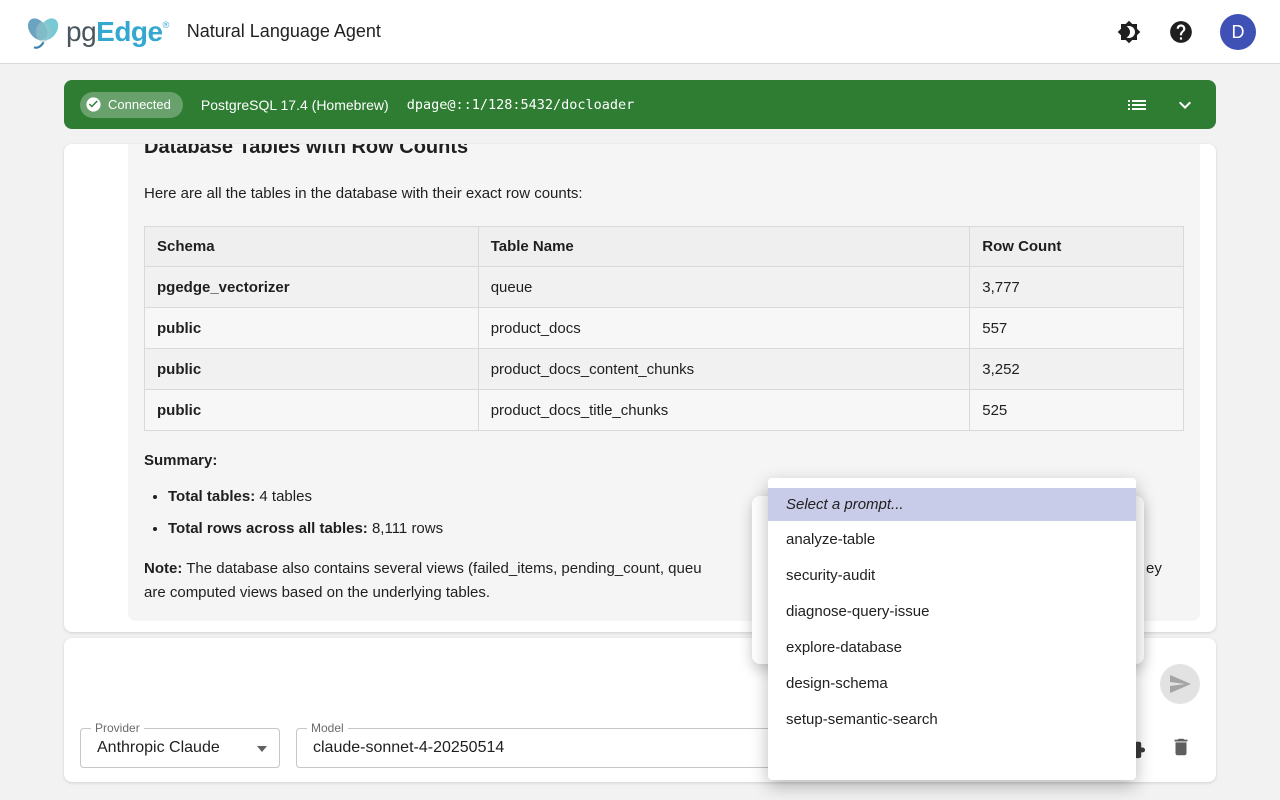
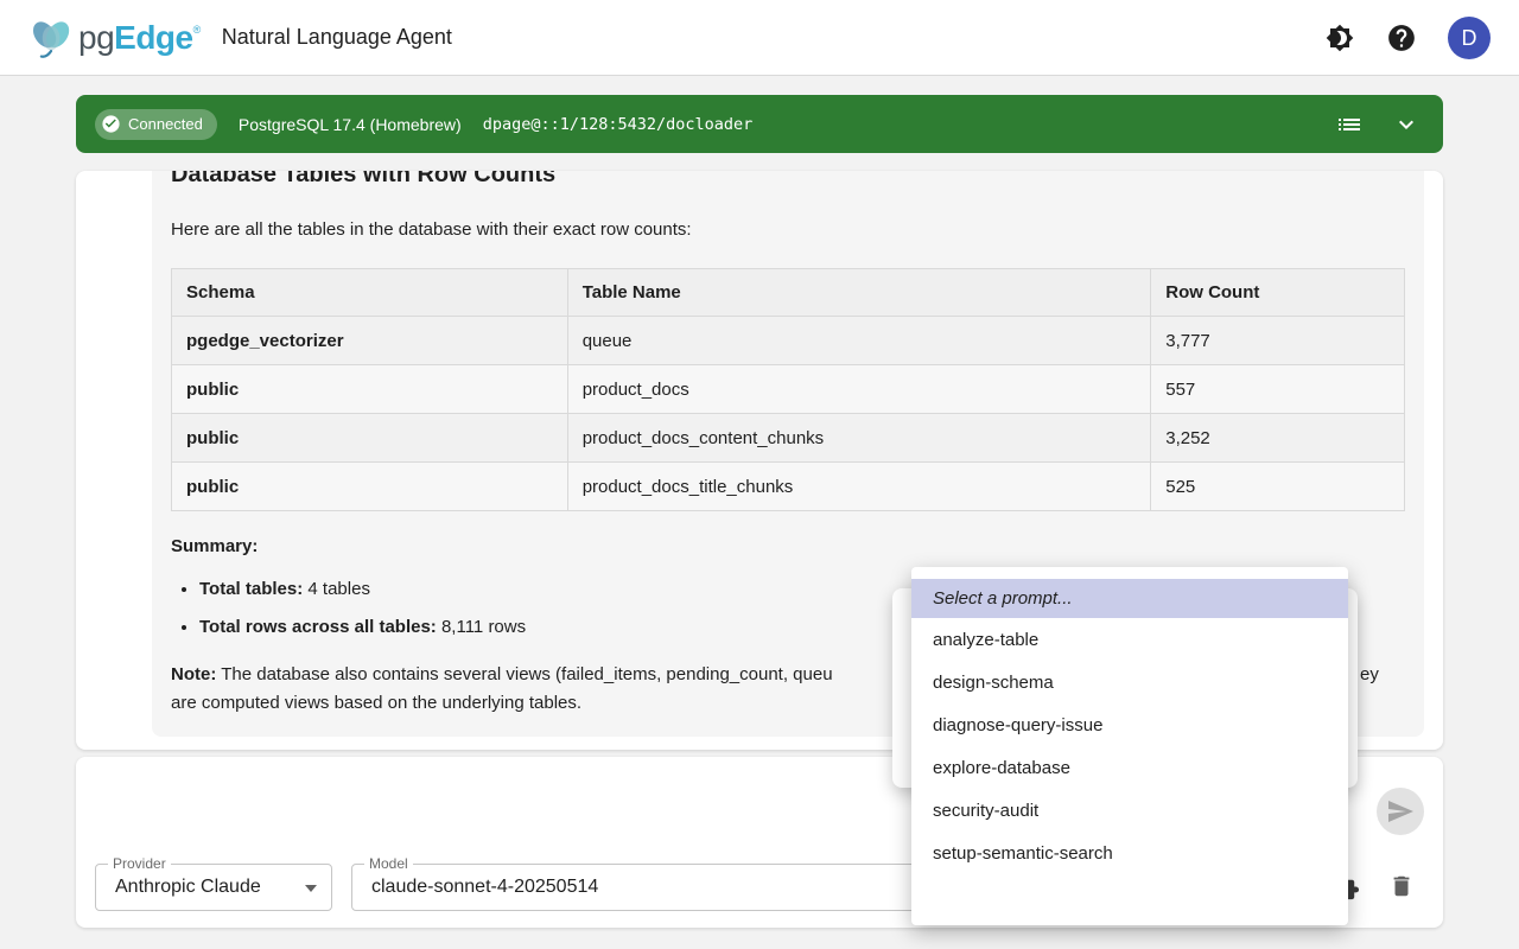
  pg
  Edge
  ®
  Natural Language Agent
  D
  Connected
  PostgreSQL 17.4 (Homebrew)
  dpage@::1/128:5432/docloader
  Database Tables with Row Counts
  Here are all the tables in the database with their exact row counts:
  Schema	Table Name	Row Count
  pgedge_vectorizer	queue	3,777
  public	product_docs	557
  public	product_docs_content_chunks	3,252
  public	product_docs_title_chunks	525
  Summary:
  Total tables: 4 tables
  Total rows across all tables: 8,111 rows
  Note: The database also contains several views (failed_items, pending_count, queu
  ey
  are computed views based on the underlying tables.
  Provider
  Anthropic Claude
  Model
  claude-sonnet-4-20250514
  Select a prompt...
  analyze-table
- security-audit
+ design-schema
  diagnose-query-issue
  explore-database
- design-schema
+ security-audit
  setup-semantic-search
